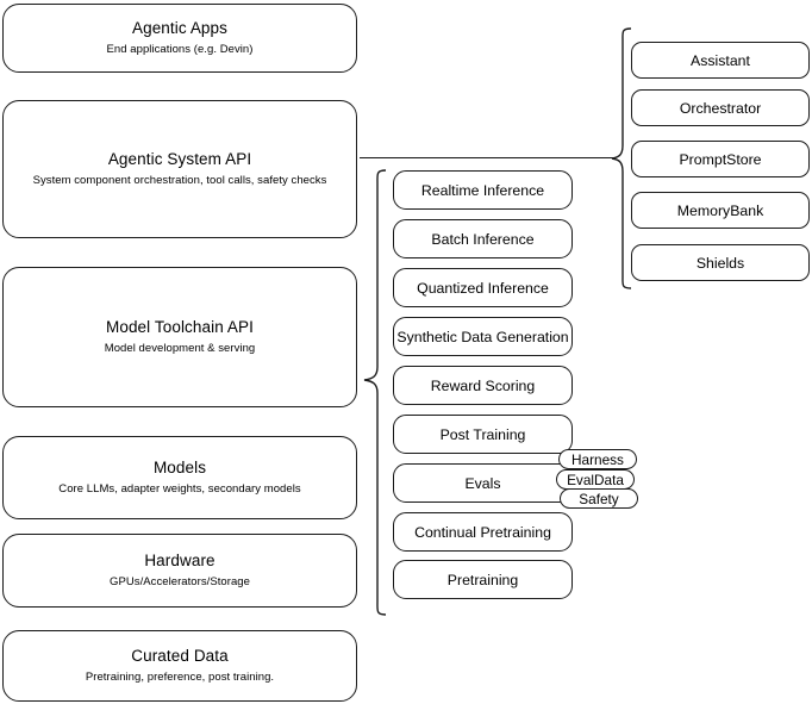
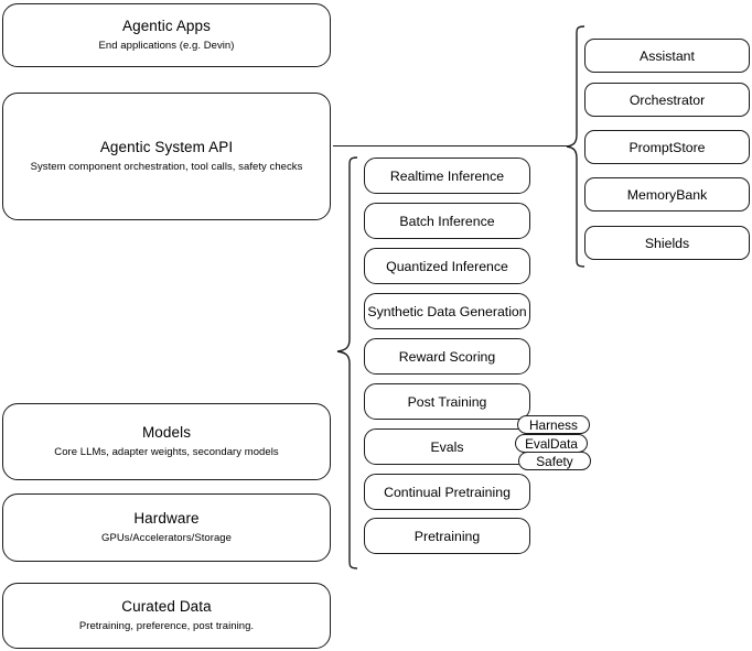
  Agentic Apps
  End applications (e.g. Devin)
  Agentic System API
  System component orchestration, tool calls, safety checks
- Model Toolchain API
- Model development & serving
  Models
  Core LLMs, adapter weights, secondary models
  Hardware
  GPUs/Accelerators/Storage
  Curated Data
  Pretraining, preference, post training.
  Realtime Inference
  Batch Inference
  Quantized Inference
  Synthetic Data Generation
  Reward Scoring
  Post Training
  Evals
  Continual Pretraining
  Pretraining
  Harness
  EvalData
  Safety
  Assistant
  Orchestrator
  PromptStore
  MemoryBank
  Shields
